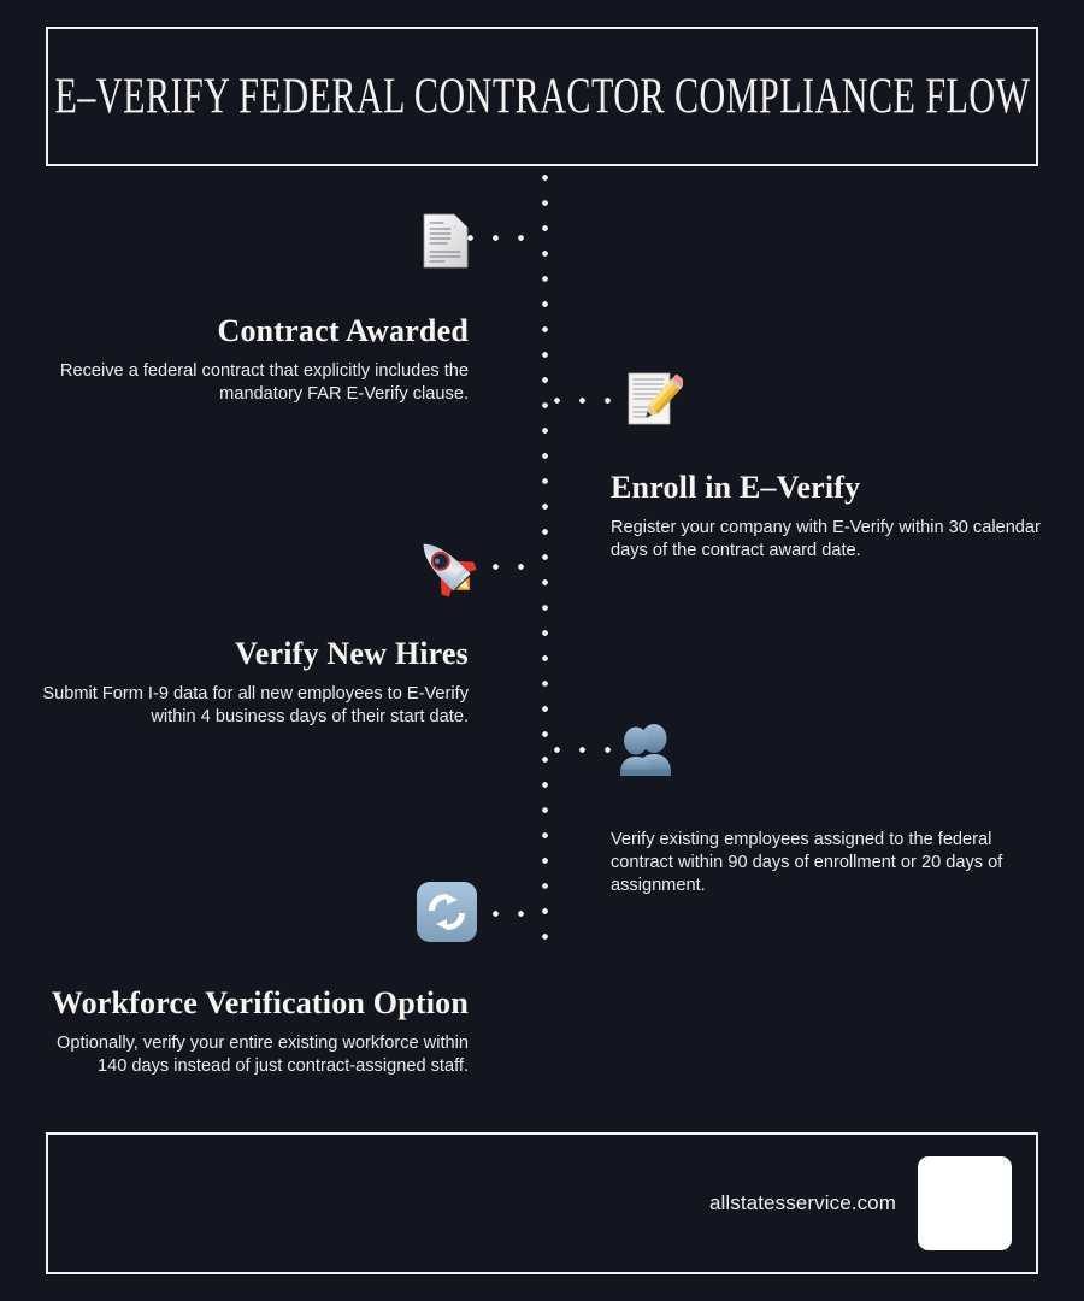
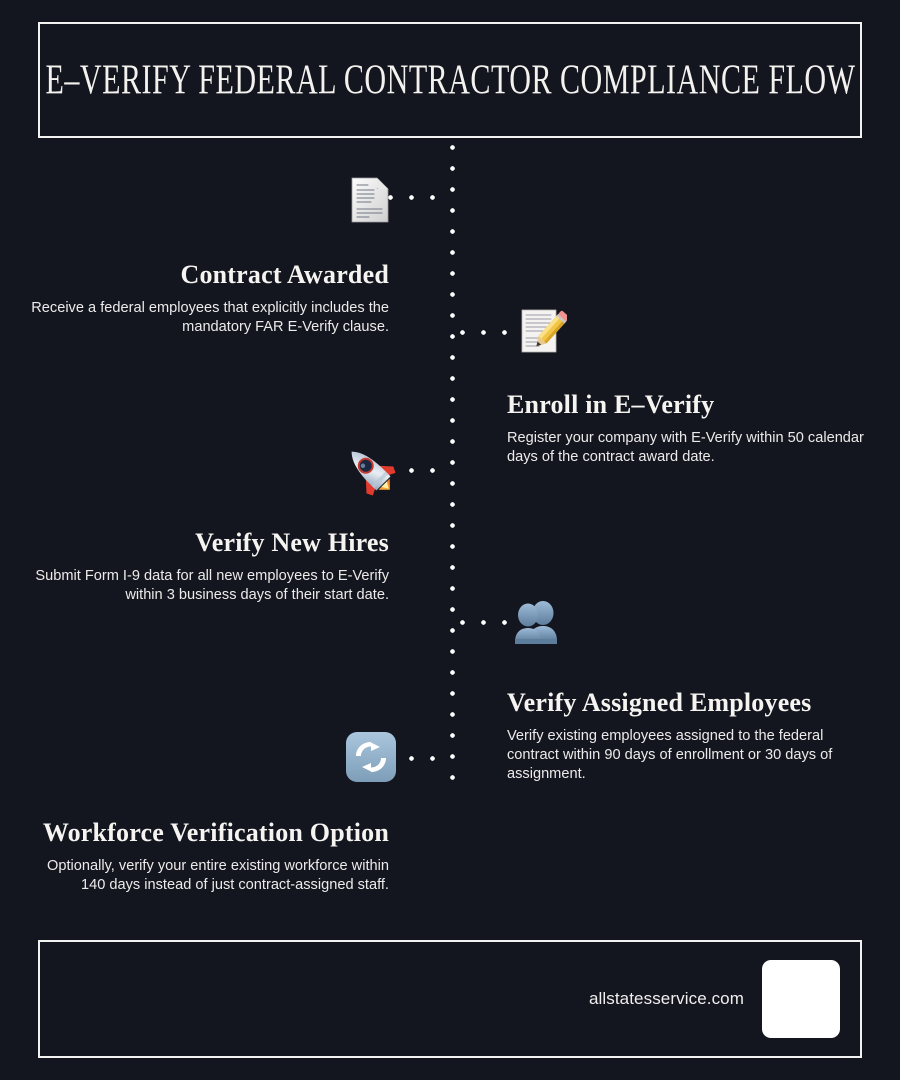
  E–VERIFY FEDERAL CONTRACTOR COMPLIANCE FLOW
  Contract Awarded
- Receive a federal contract that explicitly includes the mandatory FAR E-Verify clause.
+ Receive a federal employees that explicitly includes the mandatory FAR E-Verify clause.
  Enroll in E–Verify
- Register your company with E-Verify within 30 calendar days of the contract award date.
+ Register your company with E-Verify within 50 calendar days of the contract award date.
  Verify New Hires
- Submit Form I-9 data for all new employees to E-Verify within 4 business days of their start date.
+ Submit Form I-9 data for all new employees to E-Verify within 3 business days of their start date.
+ Verify Assigned Employees
- Verify existing employees assigned to the federal contract within 90 days of enrollment or 20 days of assignment.
+ Verify existing employees assigned to the federal contract within 90 days of enrollment or 30 days of assignment.
  Workforce Verification Option
  Optionally, verify your entire existing workforce within 140 days instead of just contract-assigned staff.
  allstatesservice.com
